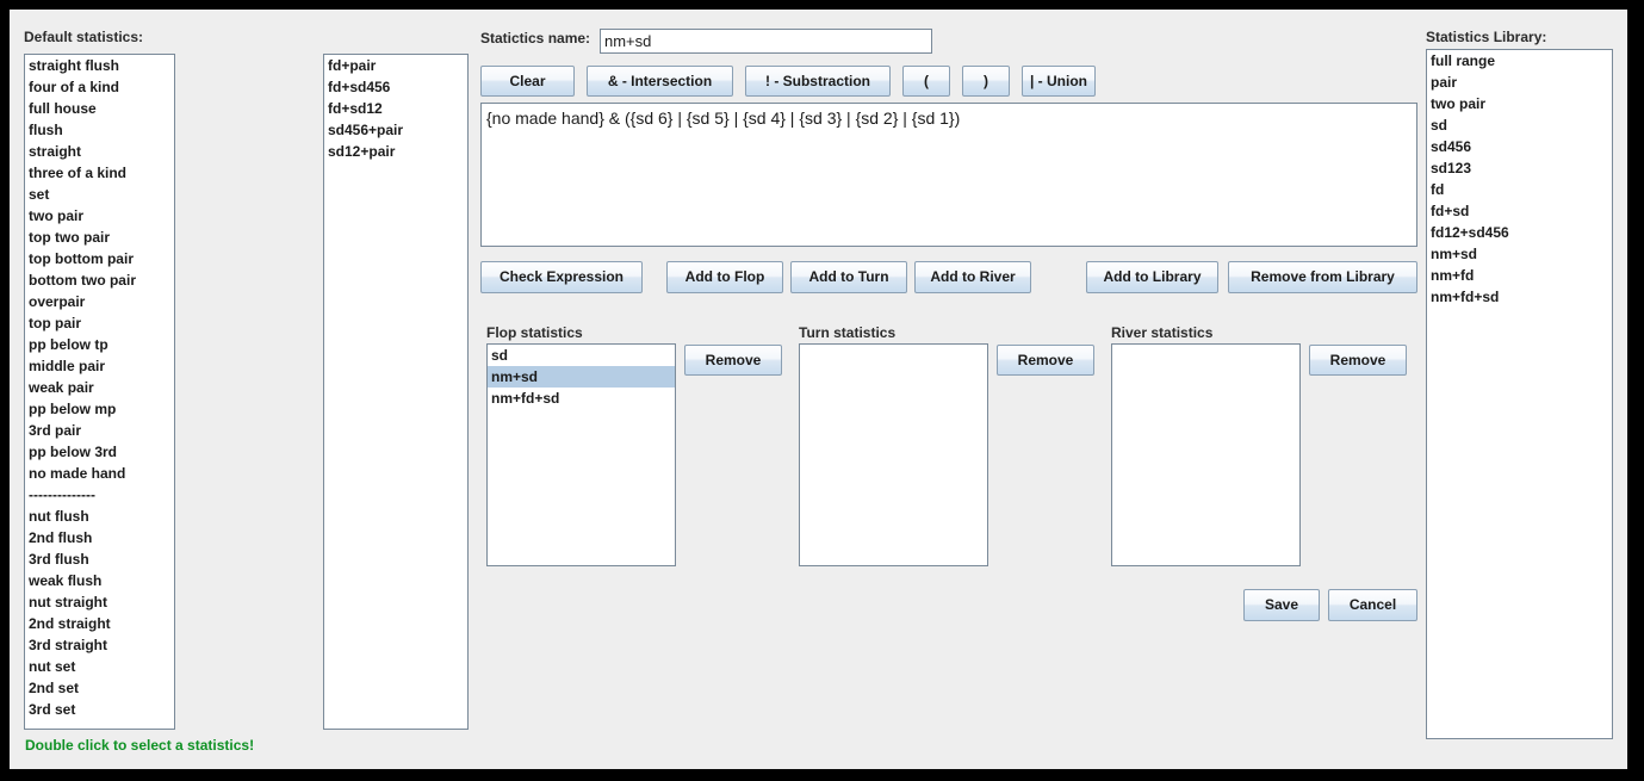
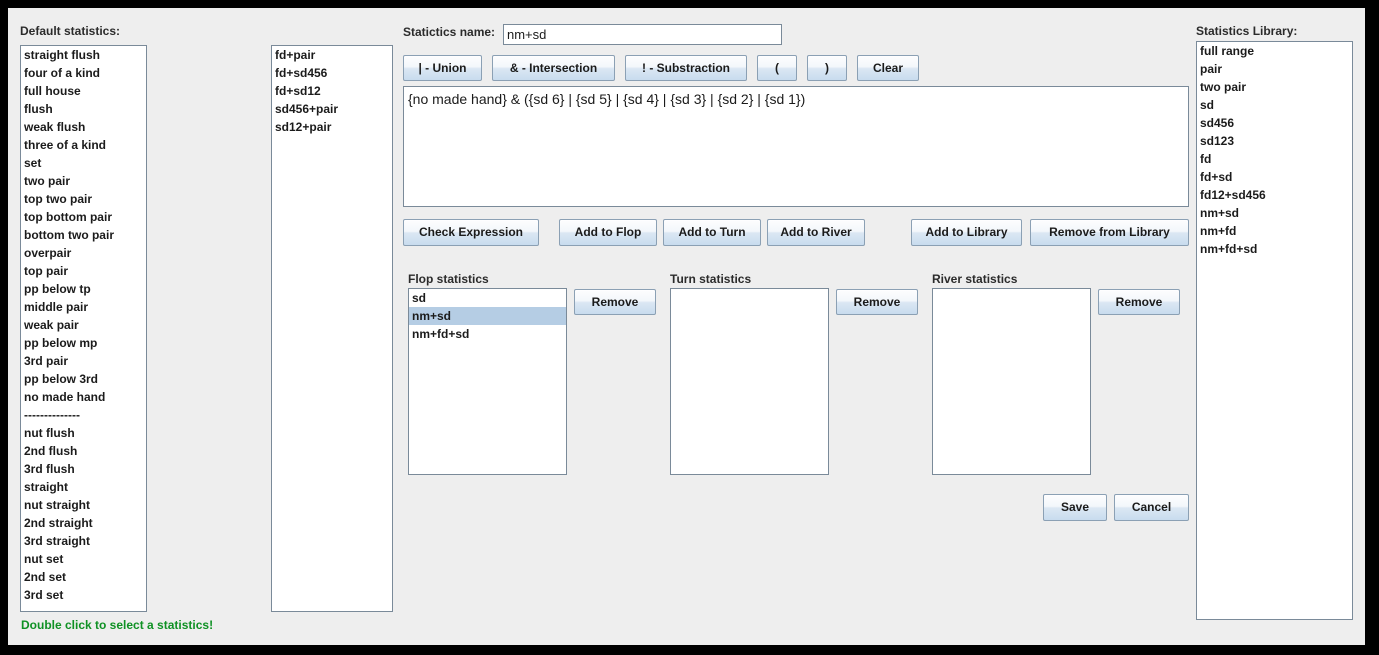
  Default statistics:
  straight flush
  four of a kind
  full house
  flush
- straight
+ weak flush
  three of a kind
  set
  two pair
  top two pair
  top bottom pair
  bottom two pair
  overpair
  top pair
  pp below tp
  middle pair
  weak pair
  pp below mp
  3rd pair
  pp below 3rd
  no made hand
  --------------
  nut flush
  2nd flush
  3rd flush
- weak flush
+ straight
  nut straight
  2nd straight
  3rd straight
  nut set
  2nd set
  3rd set
  fd+pair
  fd+sd456
  fd+sd12
  sd456+pair
  sd12+pair
  Double click to select a statistics!
  Statictics name:
  nm+sd
- Clear
+ | - Union
  & - Intersection
  ! - Substraction
  (
  )
- | - Union
+ Clear
  {no made hand} & ({sd 6} | {sd 5} | {sd 4} | {sd 3} | {sd 2} | {sd 1})
  Check Expression
  Add to Flop
  Add to Turn
  Add to River
  Add to Library
  Remove from Library
  Flop statistics
  sd
  nm+sd
  nm+fd+sd
  Remove
  Turn statistics
  Remove
  River statistics
  Remove
  Save
  Cancel
  Statistics Library:
  full range
  pair
  two pair
  sd
  sd456
  sd123
  fd
  fd+sd
  fd12+sd456
  nm+sd
  nm+fd
  nm+fd+sd
